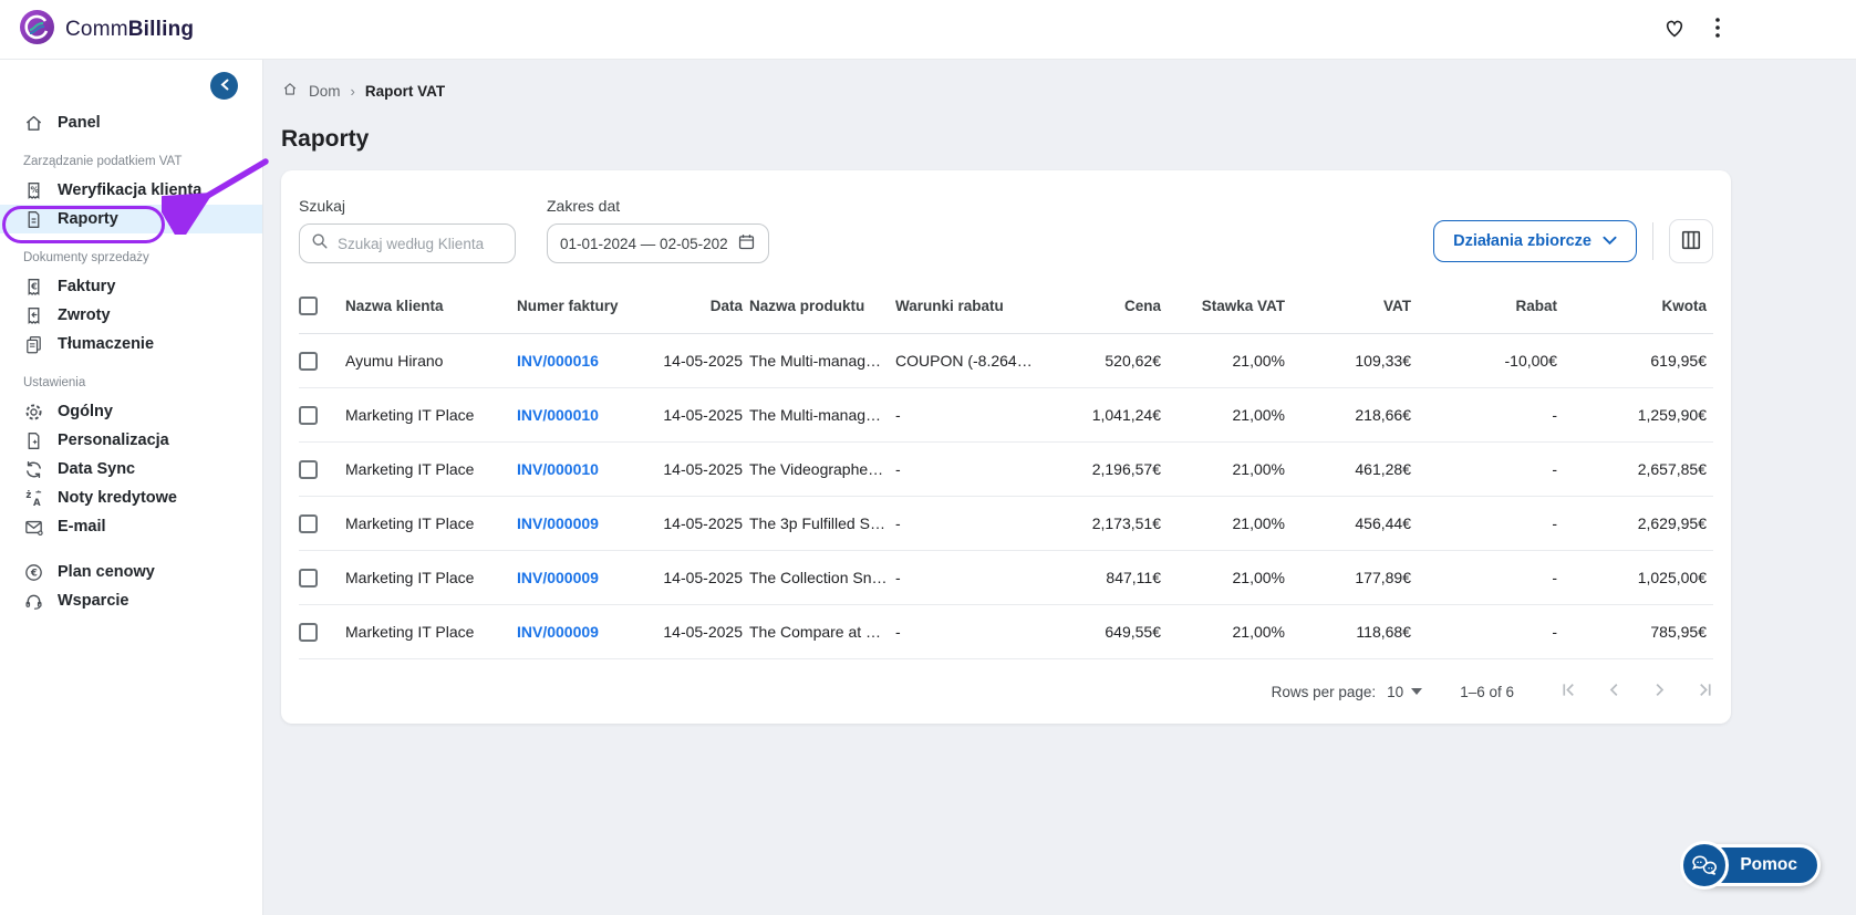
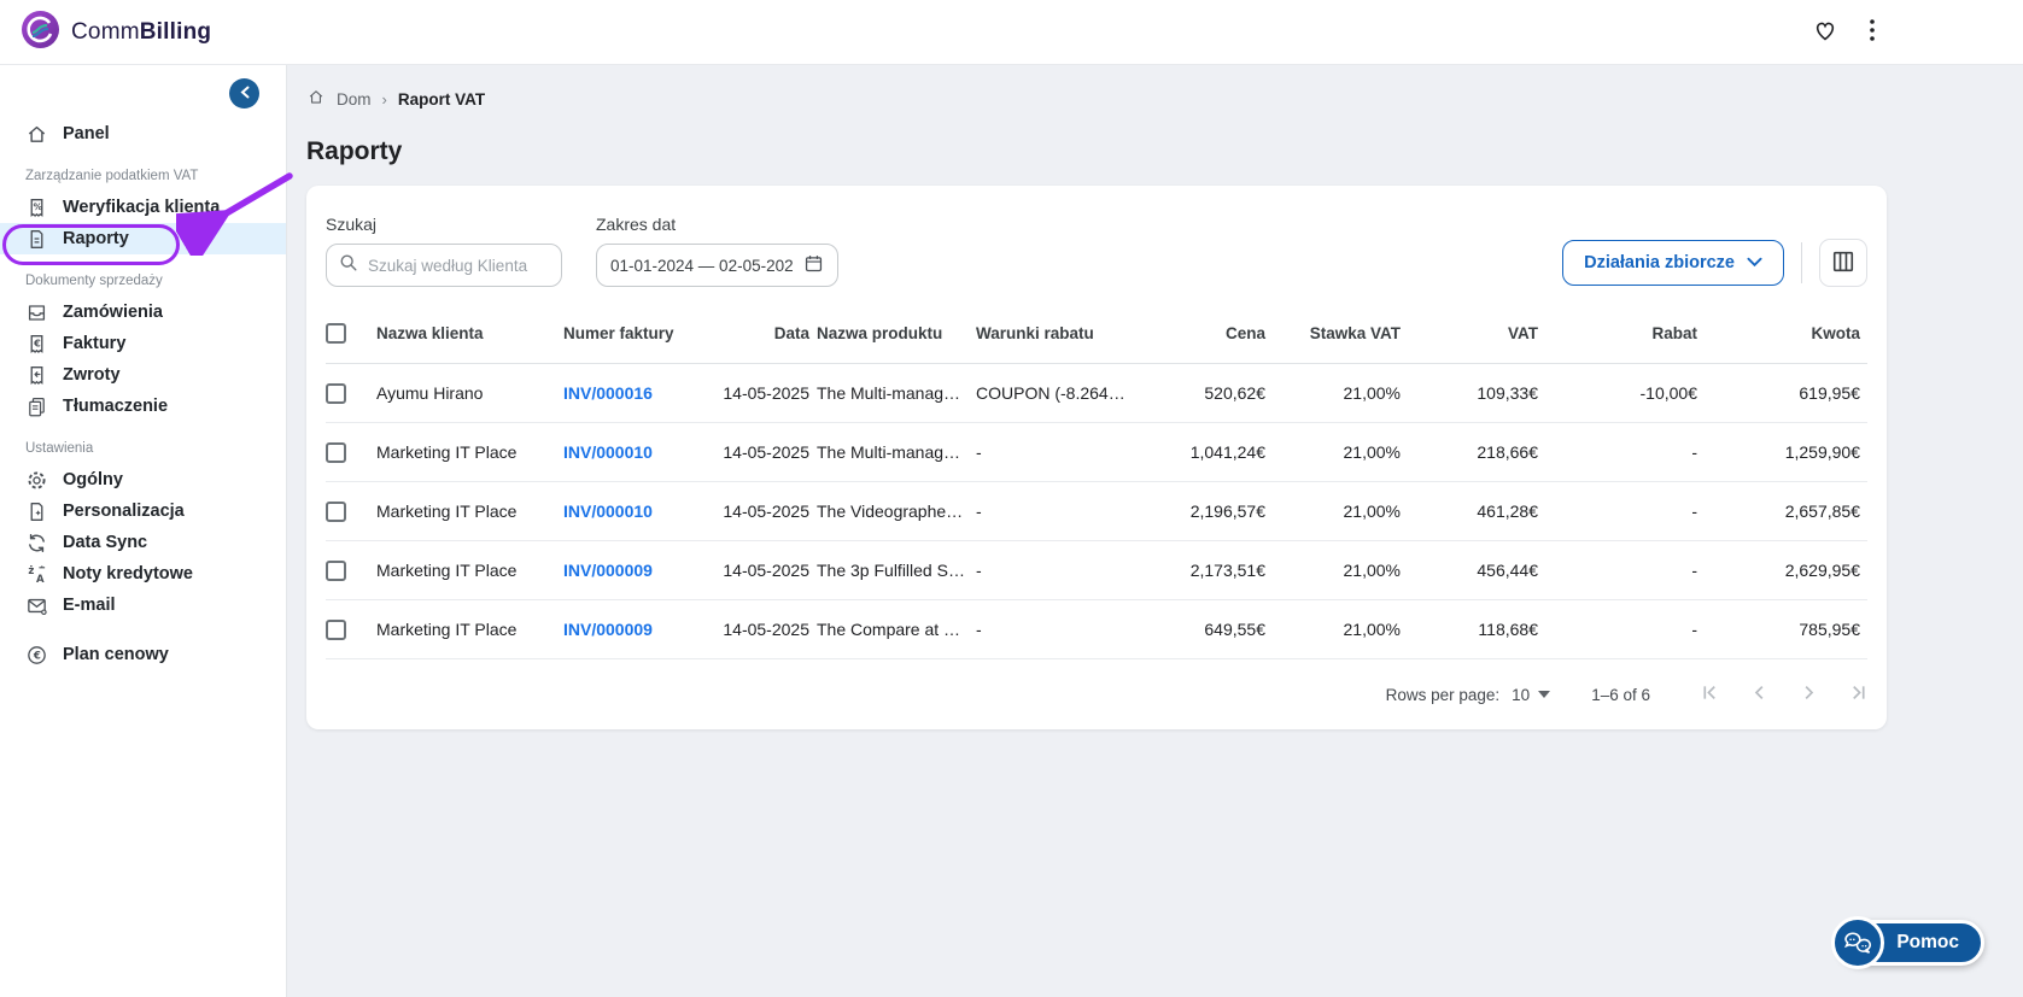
  CommBilling
  Panel
  Zarządzanie podatkiem VAT
  %
  Weryfikacja klienta
  Raporty
  Dokumenty sprzedaży
+ Zamówienia
  €
  Faktury
  Zwroty
  Tłumaczenie
  Ustawienia
  Ogólny
  ✦
  Personalizacja
  Data Sync
  ż
  A
  Noty kredytowe
  E-mail
  €
  Plan cenowy
- Wsparcie
  Dom
  ›
  Raport VAT
  Raporty
  Szukaj
  Szukaj według Klienta
  Zakres dat
  01-01-2024 — 02-05-202
  Działania zbiorcze
  	Nazwa klienta	Numer faktury	Data	Nazwa produktu	Warunki rabatu	Cena	Stawka VAT	VAT	Rabat	Kwota
  	Ayumu Hirano	INV/000016	14-05-2025	The Multi-manag…	COUPON (-8.264…	520,62€	21,00%	109,33€	-10,00€	619,95€
  	Marketing IT Place	INV/000010	14-05-2025	The Multi-manag…	-	1,041,24€	21,00%	218,66€	-	1,259,90€
  	Marketing IT Place	INV/000010	14-05-2025	The Videographe…	-	2,196,57€	21,00%	461,28€	-	2,657,85€
  	Marketing IT Place	INV/000009	14-05-2025	The 3p Fulfilled S…	-	2,173,51€	21,00%	456,44€	-	2,629,95€
- 	Marketing IT Place	INV/000009	14-05-2025	The Collection Sn…	-	847,11€	21,00%	177,89€	-	1,025,00€
  	Marketing IT Place	INV/000009	14-05-2025	The Compare at …	-	649,55€	21,00%	118,68€	-	785,95€
  Rows per page:
  10
  1–6 of 6
  Pomoc
